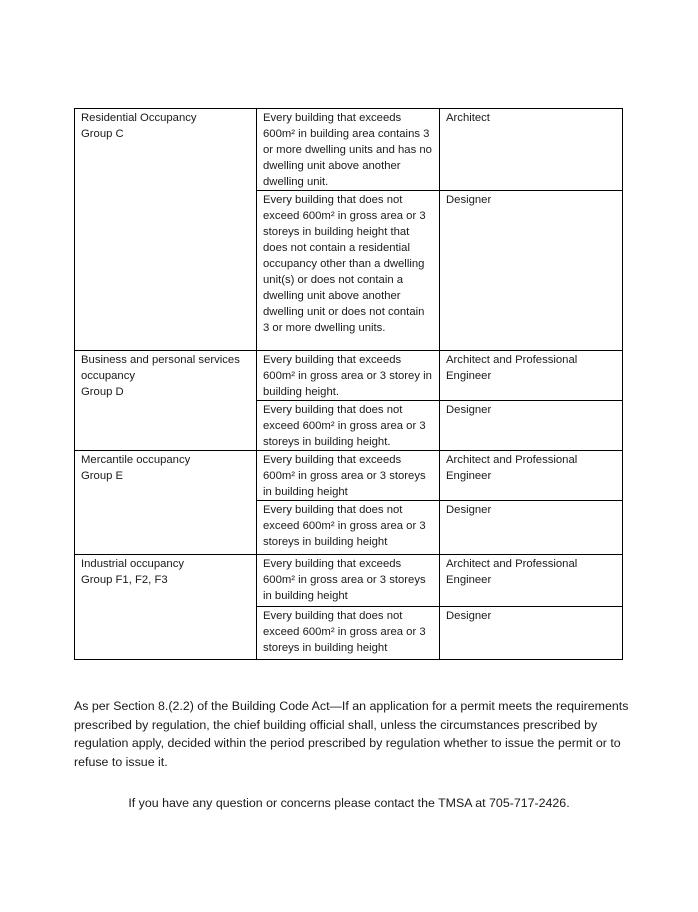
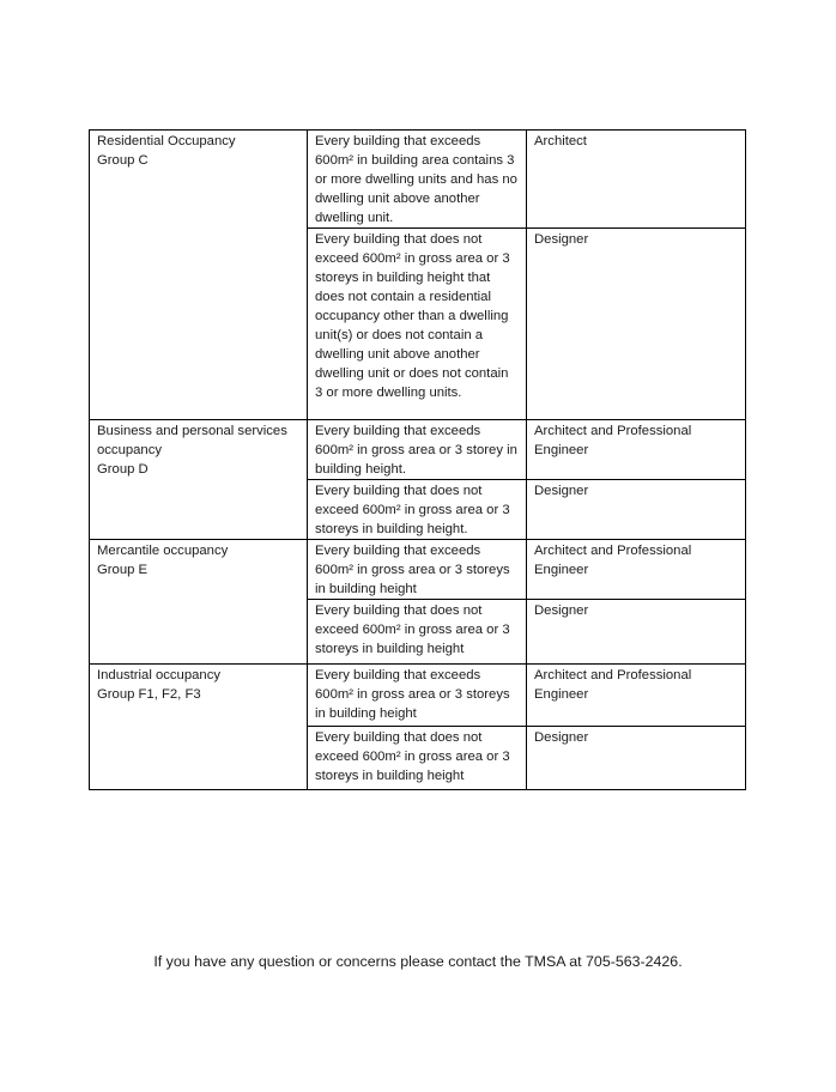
  Residential Occupancy Group C	Every building that exceeds 600m² in building area contains 3 or more dwelling units and has no dwelling unit above another dwelling unit.	Architect
  Every building that does not exceed 600m² in gross area or 3 storeys in building height that does not contain a residential occupancy other than a dwelling unit(s) or does not contain a dwelling unit above another dwelling unit or does not contain 3 or more dwelling units.	Designer
  Business and personal services occupancy Group D	Every building that exceeds 600m² in gross area or 3 storey in building height.	Architect and Professional Engineer
  Every building that does not exceed 600m² in gross area or 3 storeys in building height.	Designer
  Mercantile occupancy Group E	Every building that exceeds 600m² in gross area or 3 storeys in building height	Architect and Professional Engineer
  Every building that does not exceed 600m² in gross area or 3 storeys in building height	Designer
  Industrial occupancy Group F1, F2, F3	Every building that exceeds 600m² in gross area or 3 storeys in building height	Architect and Professional Engineer
  Every building that does not exceed 600m² in gross area or 3 storeys in building height	Designer
- As per Section 8.(2.2) of the Building Code Act—If an application for a permit meets the requirements prescribed by regulation, the chief building official shall, unless the circumstances prescribed by regulation apply, decided within the period prescribed by regulation whether to issue the permit or to refuse to issue it.
- If you have any question or concerns please contact the TMSA at 705-717-2426.
+ If you have any question or concerns please contact the TMSA at 705-563-2426.
